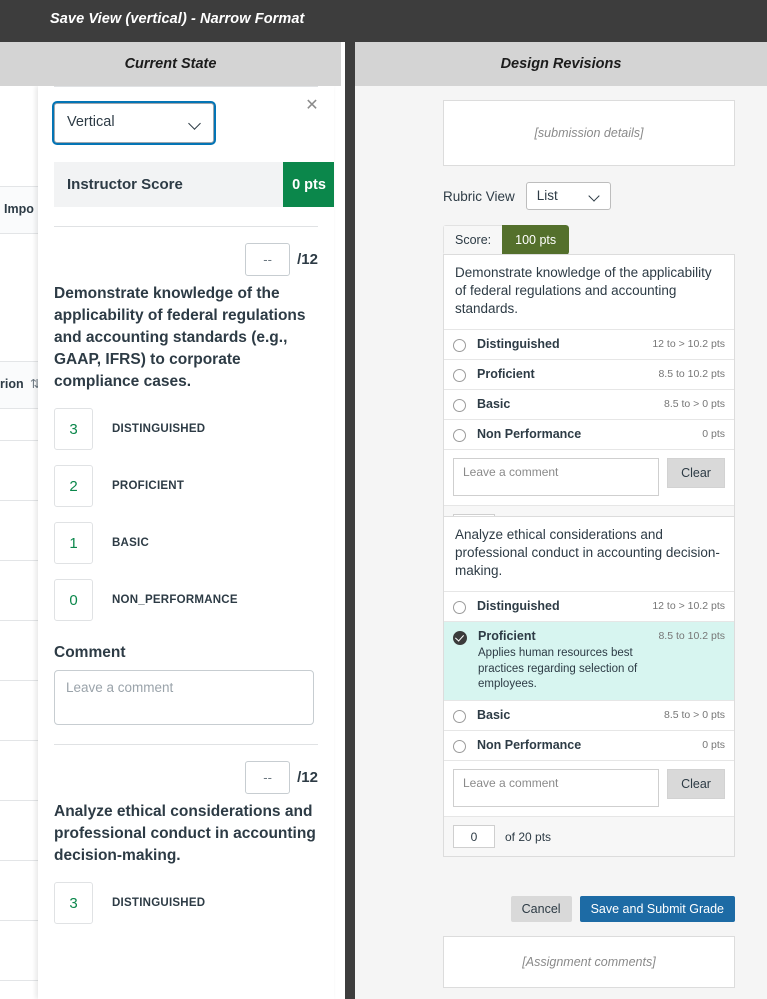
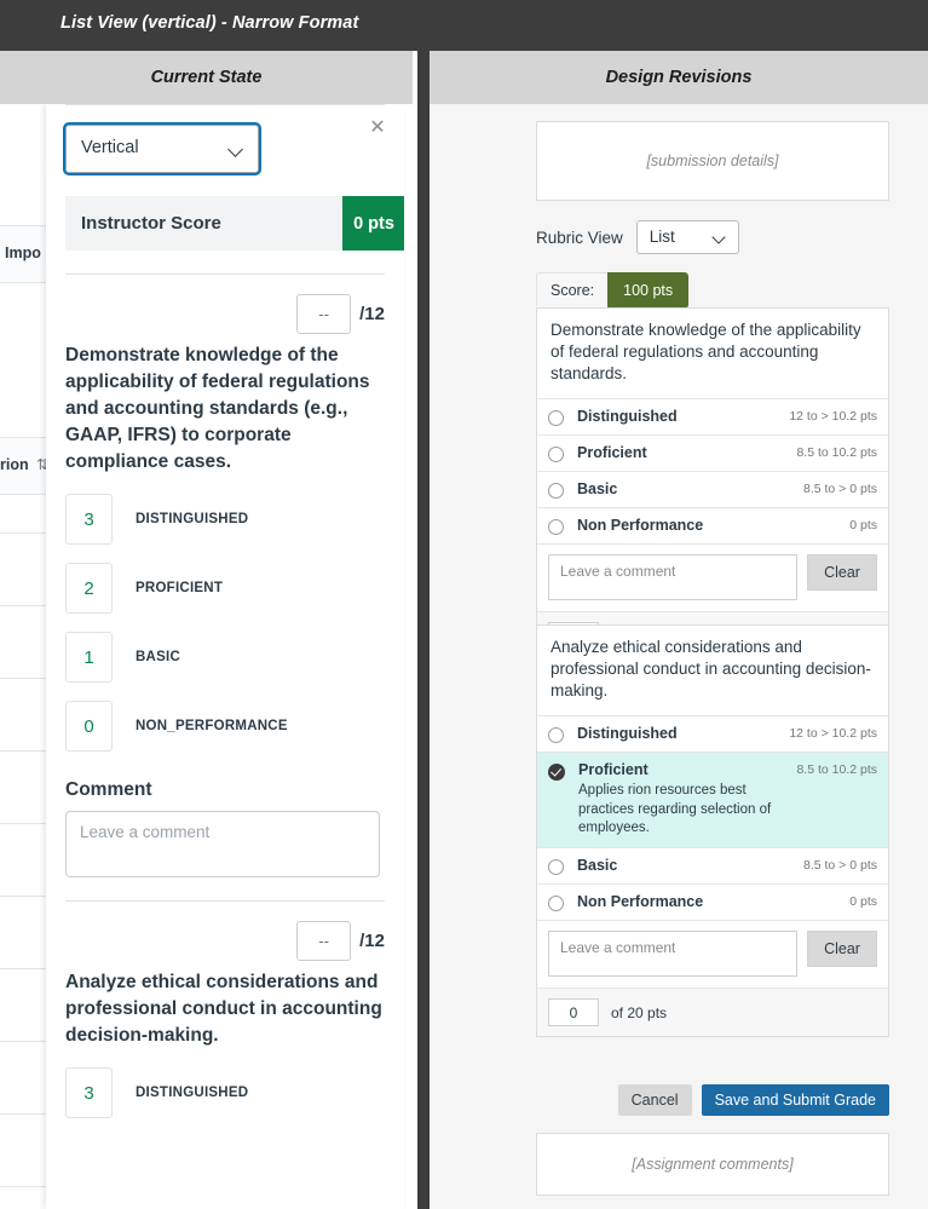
- Save View (vertical) - Narrow Format
+ List View (vertical) - Narrow Format
  Current State
  Design Revisions
  Impo
  rion
  ⇅
  ✕
  Vertical
  Instructor Score
  0 pts
  --
  /12
  Demonstrate knowledge of the applicability of federal regulations and accounting standards (e.g., GAAP, IFRS) to corporate compliance cases.
  3
  DISTINGUISHED
  2
  PROFICIENT
  1
  BASIC
  0
  NON_PERFORMANCE
  Comment
  Leave a comment
  --
  /12
  Analyze ethical considerations and professional conduct in accounting decision-making.
  3
  DISTINGUISHED
  [submission details]
  Rubric View
  List
  Score:
  100 pts
  Demonstrate knowledge of the applicability of federal regulations and accounting standards.
  Distinguished
  12 to > 10.2 pts
  Proficient
  8.5 to 10.2 pts
  Basic
  8.5 to > 0 pts
  Non Performance
  0 pts
  Leave a comment
  Clear
  Analyze ethical considerations and professional conduct in accounting decision-making.
  Distinguished
  12 to > 10.2 pts
  Proficient
- Applies human resources best practices regarding selection of employees.
+ Applies rion resources best practices regarding selection of employees.
  8.5 to 10.2 pts
  Basic
  8.5 to > 0 pts
  Non Performance
  0 pts
  Leave a comment
  Clear
  0
  of 20 pts
  Cancel
  Save and Submit Grade
  [Assignment comments]
